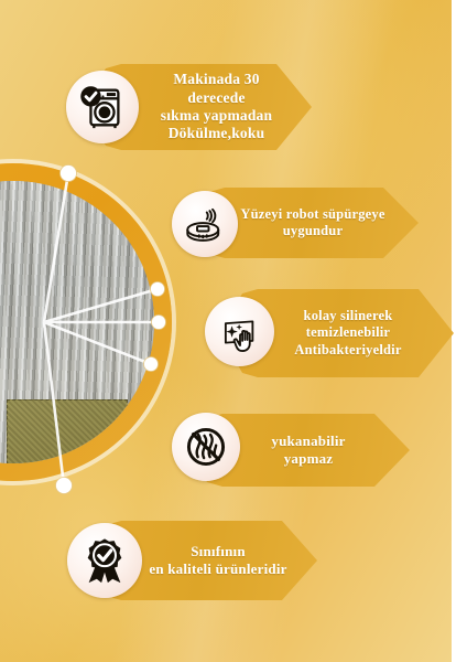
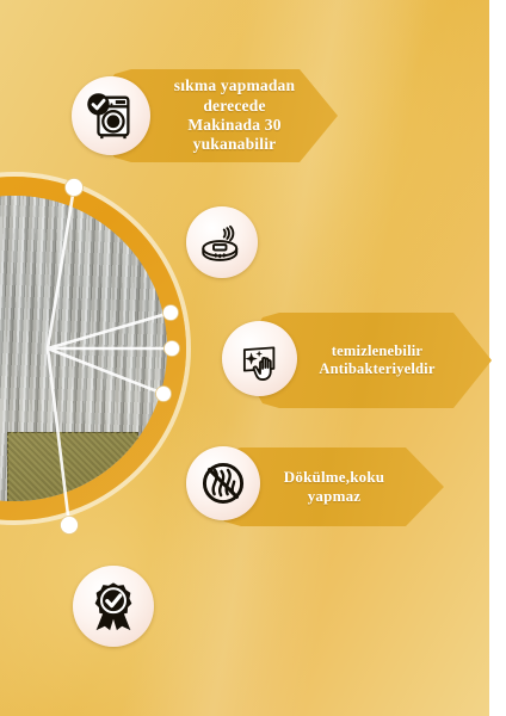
- Makinada 30
+ sıkma yapmadan
  derecede
- sıkma yapmadan
+ Makinada 30
- Dökülme,koku
+ yukanabilir
- Yüzeyi robot süpürgeye
- uygundur
- kolay silinerek
  temizlenebilir
  Antibakteriyeldir
- yukanabilir
+ Dökülme,koku
  yapmaz
- Sınıfının
- en kaliteli ürünleridir
